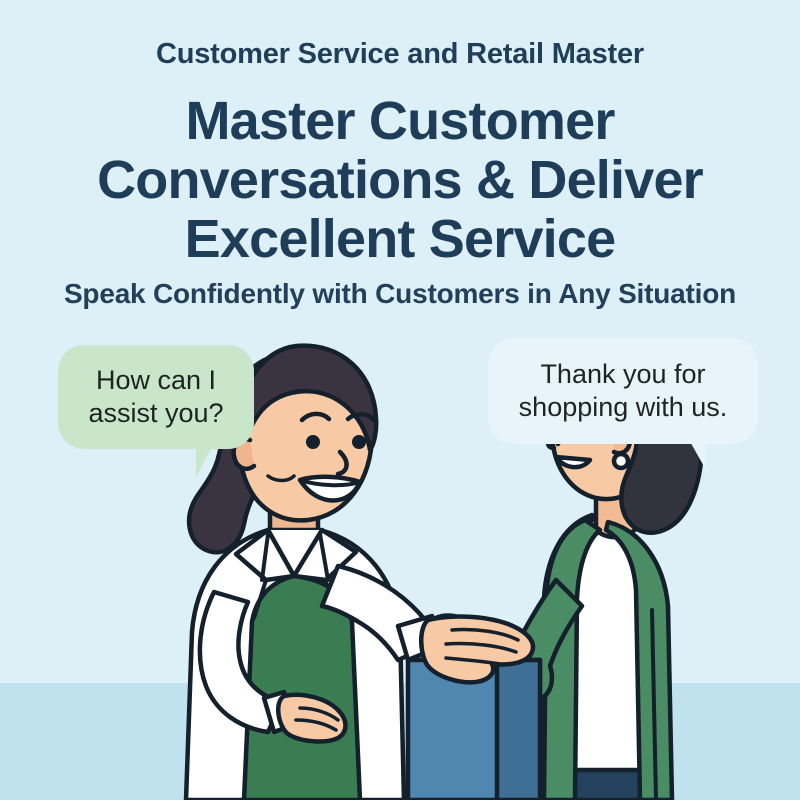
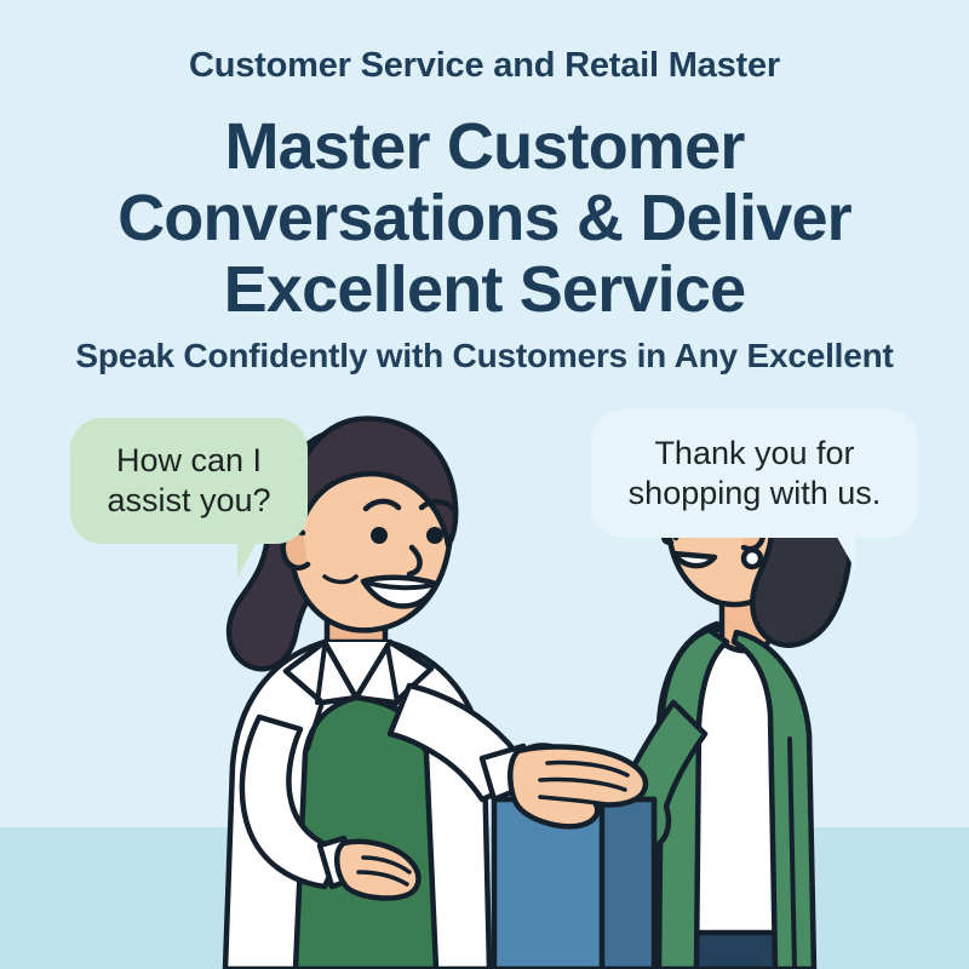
  Customer Service and Retail Master
  Master Customer
  Conversations & Deliver
  Excellent Service
- Speak Confidently with Customers in Any Situation
+ Speak Confidently with Customers in Any Excellent
  How can I
  assist you?
  Thank you for
  shopping with us.
